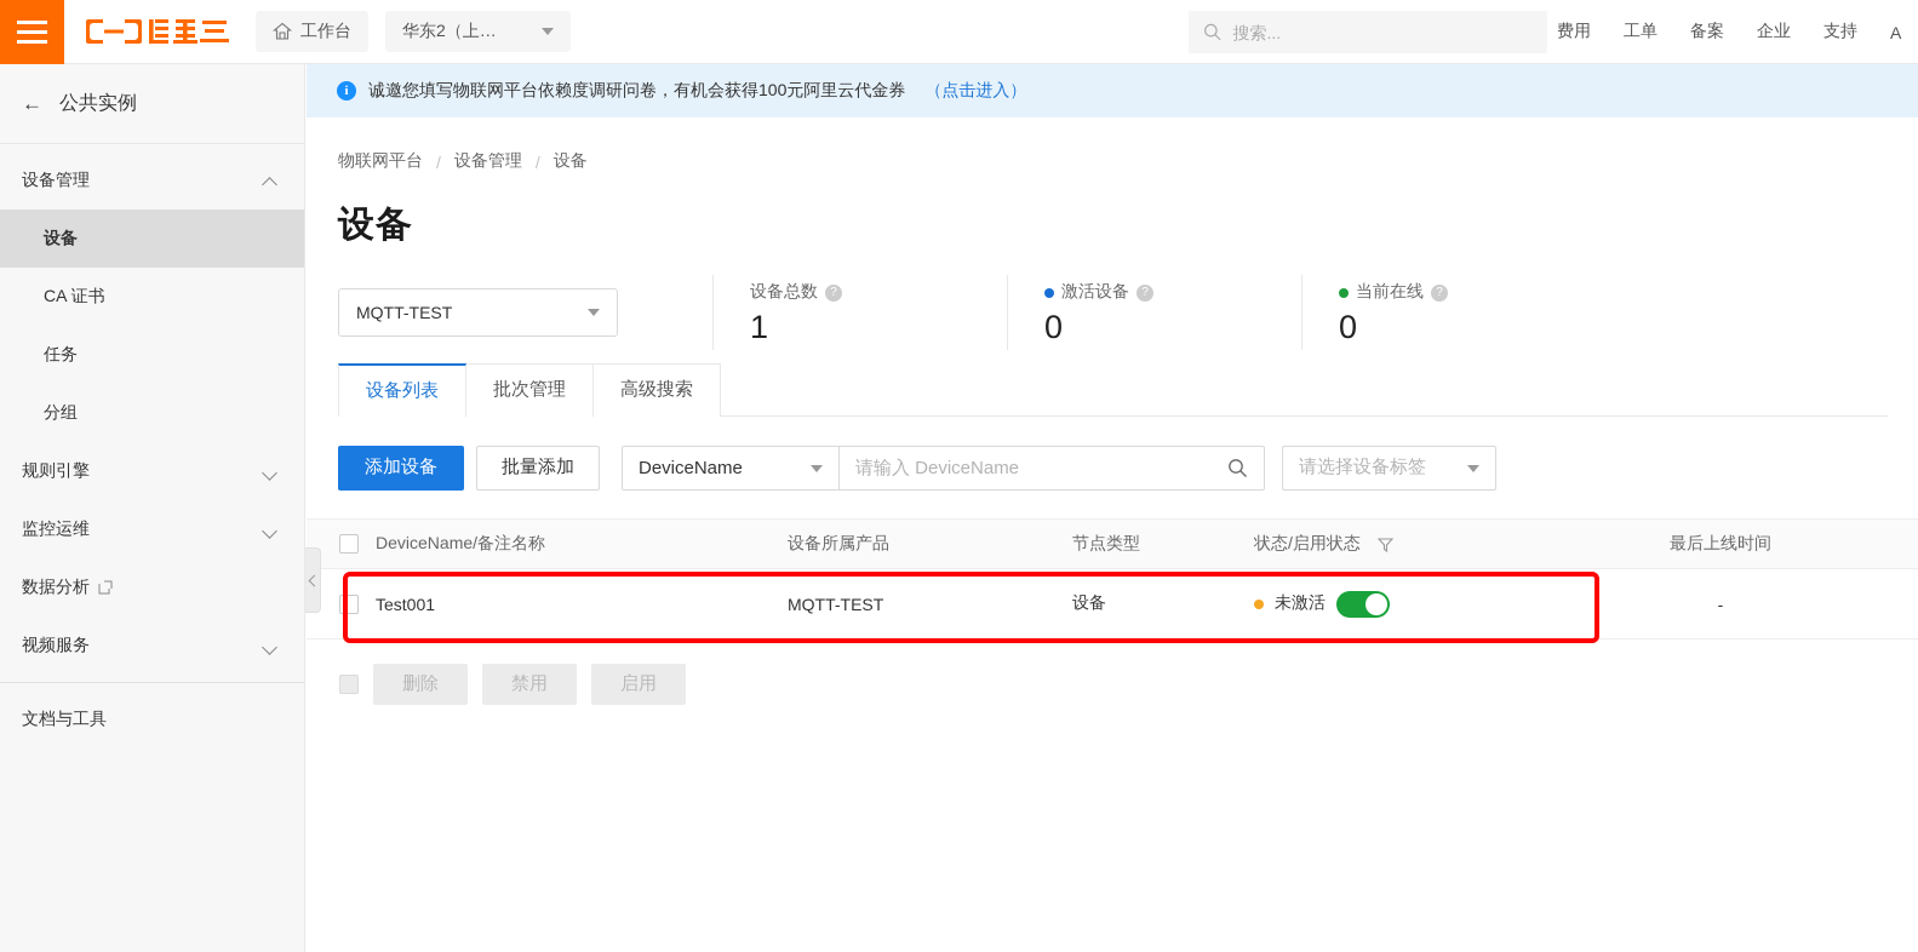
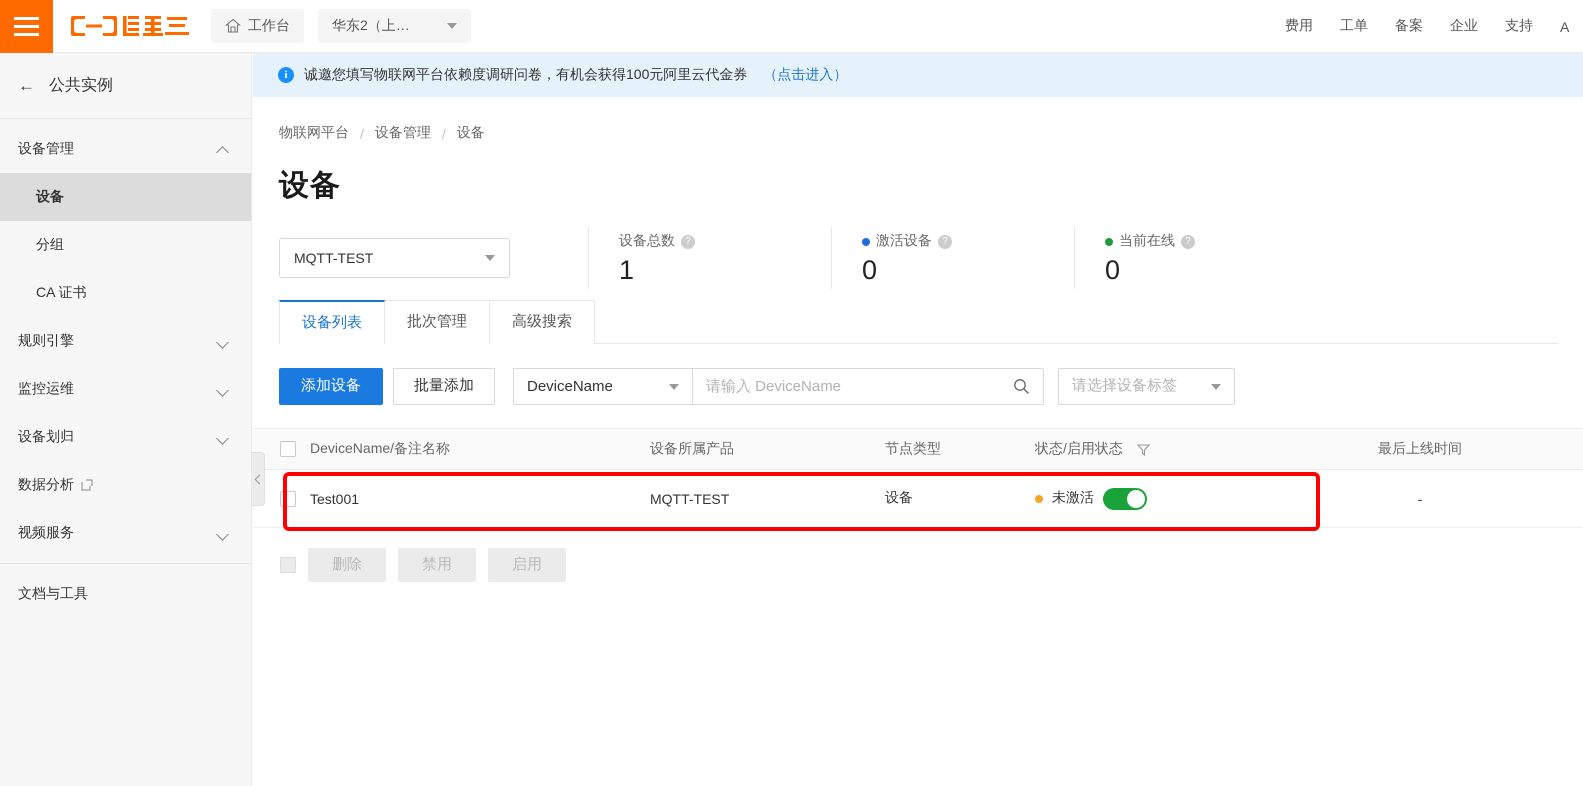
  工作台
  华东2（上…
- 搜索...
  费用
  工单
  备案
  企业
  支持
  A
  ←
  公共实例
  设备管理
  设备
- CA 证书
+ 分组
- 任务
- 分组
+ CA 证书
  规则引擎
  监控运维
+ 设备划归
  数据分析
  视频服务
  文档与工具
  i
  诚邀您填写物联网平台依赖度调研问卷，有机会获得100元阿里云代金券
  （点击进入）
  物联网平台
  /
  设备管理
  /
  设备
  设备
  MQTT-TEST
  设备总数
  ?
  1
  激活设备
  ?
  0
  当前在线
  ?
  0
  设备列表
  批次管理
  高级搜索
  添加设备
  批量添加
  DeviceName
  请输入 DeviceName
  请选择设备标签
  DeviceName/备注名称
  设备所属产品
  节点类型
  状态/启用状态
  最后上线时间
  Test001
  MQTT-TEST
  设备
  未激活
  -
  删除
  禁用
  启用
